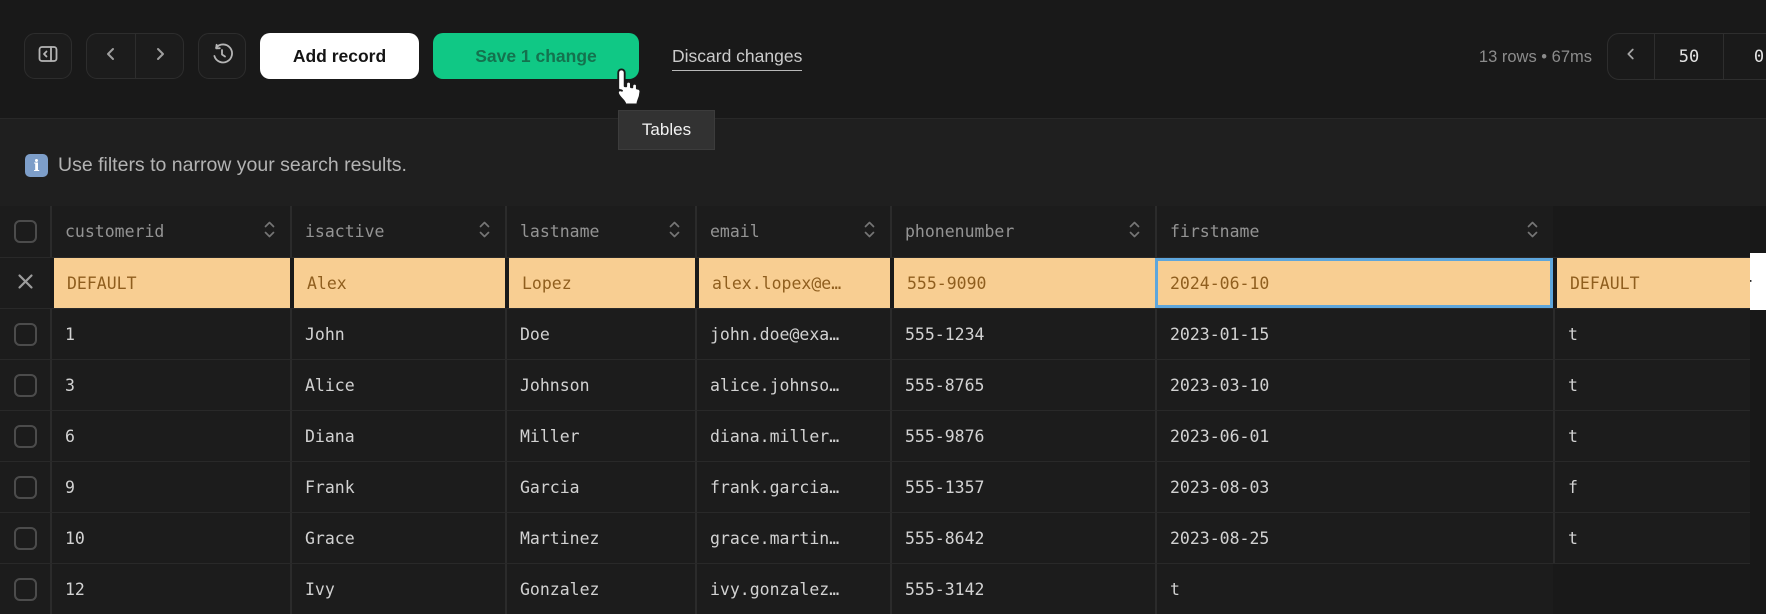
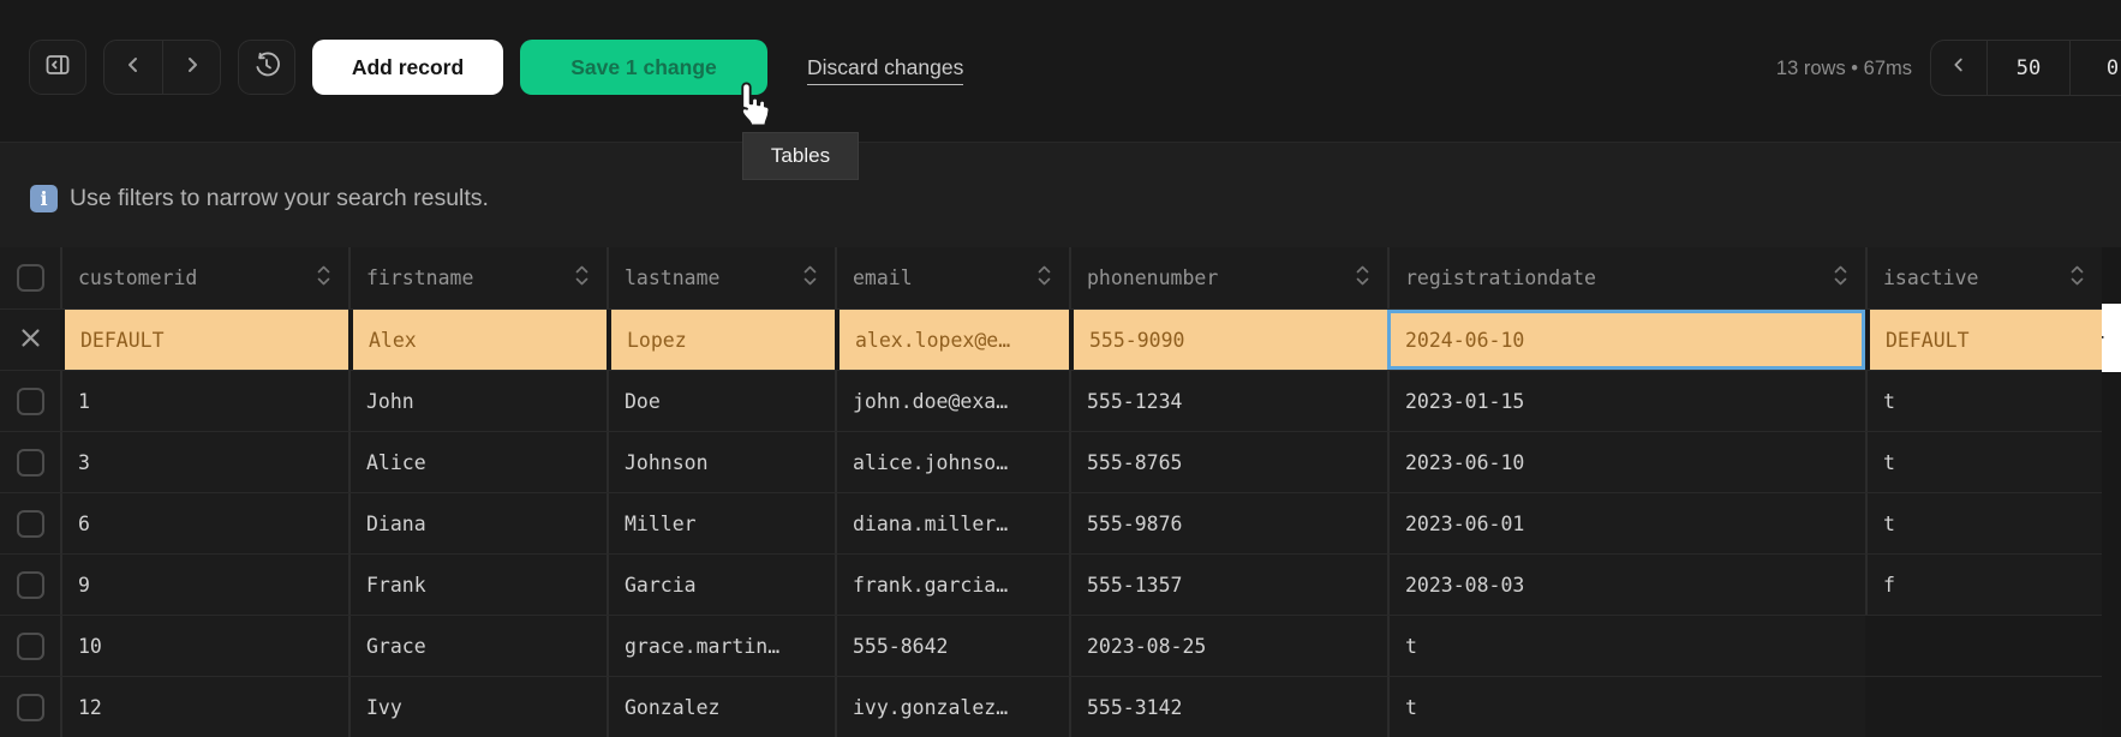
  Add record
  Save 1 change
  Discard changes
  13 rows • 67ms
  50
  0
  i
  Use filters to narrow your search results.
  customerid
- isactive
+ firstname
  lastname
  email
  phonenumber
+ registrationdate
- firstname
+ isactive
  DEFAULT
  Alex
  Lopez
  alex.lopex@e…
  555-9090
  2024-06-10
  DEFAULT
  1
  John
  Doe
  john.doe@exa…
  555-1234
  2023-01-15
  t
  3
  Alice
  Johnson
  alice.johnso…
  555-8765
- 2023-03-10
+ 2023-06-10
  t
  6
  Diana
  Miller
  diana.miller…
  555-9876
  2023-06-01
  t
  9
  Frank
  Garcia
  frank.garcia…
  555-1357
  2023-08-03
  f
  10
  Grace
- Martinez
  grace.martin…
  555-8642
  2023-08-25
  t
  12
  Ivy
  Gonzalez
  ivy.gonzalez…
  555-3142
  t
  Tables
